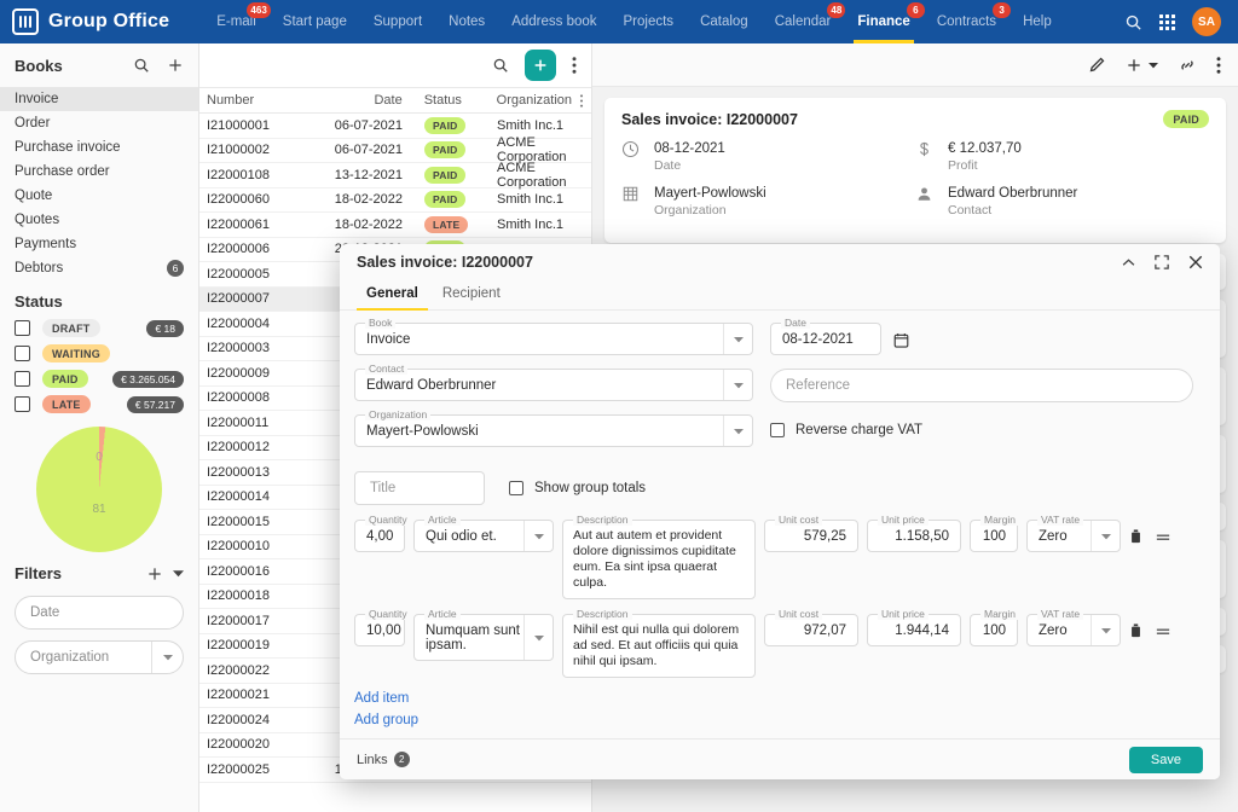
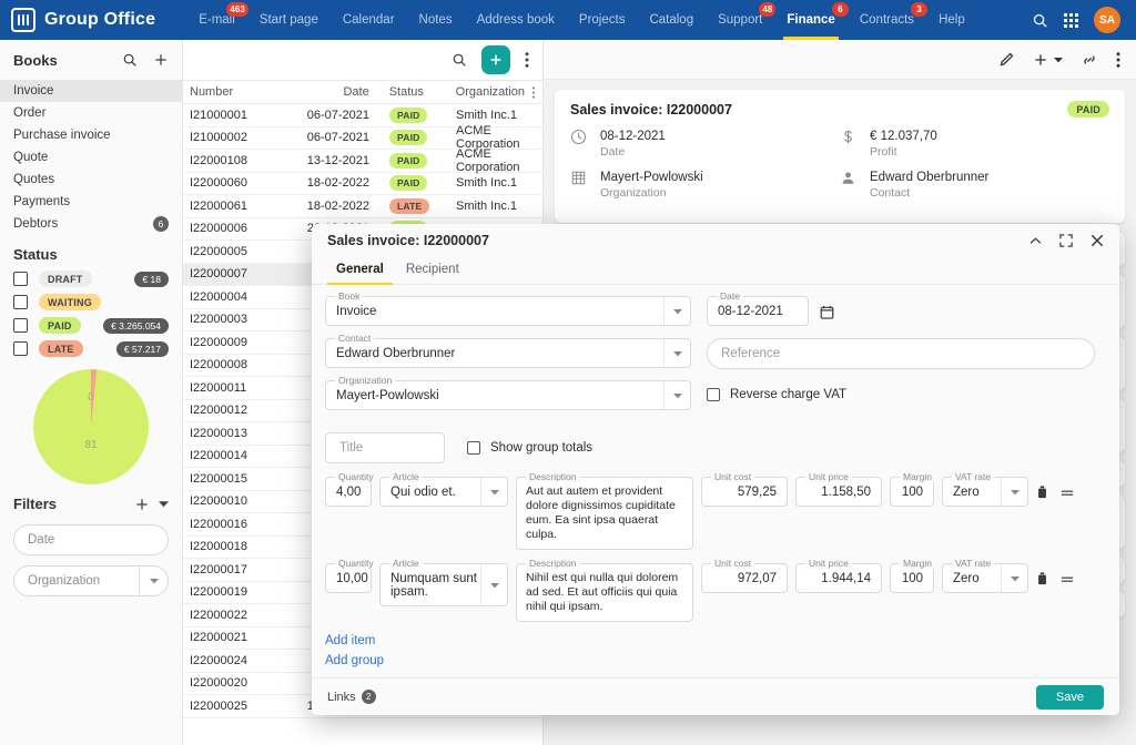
  Group Office
  E-mail
  463
  Start page
- Support
+ Calendar
  Notes
  Address book
  Projects
  Catalog
- Calendar
+ Support
  48
  Finance
  6
  Contracts
  3
  Help
  SA
  Books
  Invoice
  Order
  Purchase invoice
- Purchase order
  Quote
  Quotes
  Payments
  Debtors
  6
  Status
  DRAFT
  € 18
  WAITING
  PAID
  € 3.265.054
  LATE
  € 57.217
  0
  81
  Filters
  Date
  Organization
  Number
  Date
  Status
  Organization
  I21000001
  06-07-2021
  PAID
  Smith Inc.1
  I21000002
  06-07-2021
  PAID
  ACME Corporation
  I22000108
  13-12-2021
  PAID
  ACME Corporation
  I22000060
  18-02-2022
  PAID
  Smith Inc.1
  I22000061
  18-02-2022
  LATE
  Smith Inc.1
  I22000006
  I22000005
  I22000007
  I22000004
  I22000003
  I22000009
  I22000008
  I22000011
  I22000012
  I22000013
  I22000014
  I22000015
  I22000010
  I22000016
  I22000018
  I22000017
  I22000019
  I22000022
  I22000021
  I22000024
  I22000020
  I22000025
  Sales invoice: I22000007
  PAID
  08-12-2021
  Date
  € 12.037,70
  Profit
  Mayert-Powlowski
  Organization
  Edward Oberbrunner
  Contact
  Sales invoice: I22000007
  General
  Recipient
  Book
  Invoice
  Contact
  Edward Oberbrunner
  Organization
  Mayert-Powlowski
  Date
  08-12-2021
  Reference
  Reverse charge VAT
  Title
  Show group totals
  Quantity
  4,00
  Article
  Qui odio et.
  Description
  Aut aut autem et provident dolore dignissimos cupiditate eum. Ea sint ipsa quaerat culpa.
  Unit cost
  579,25
  Unit price
  1.158,50
  Margin
  100
  VAT rate
  Zero
  Quantity
  10,00
  Article
  Numquam sunt ipsam.
  Description
  Nihil est qui nulla qui dolorem ad sed. Et aut officiis qui quia nihil qui ipsam.
  Unit cost
  972,07
  Unit price
  1.944,14
  Margin
  100
  VAT rate
  Zero
  Add item
  Add group
  Links
  2
  Save
